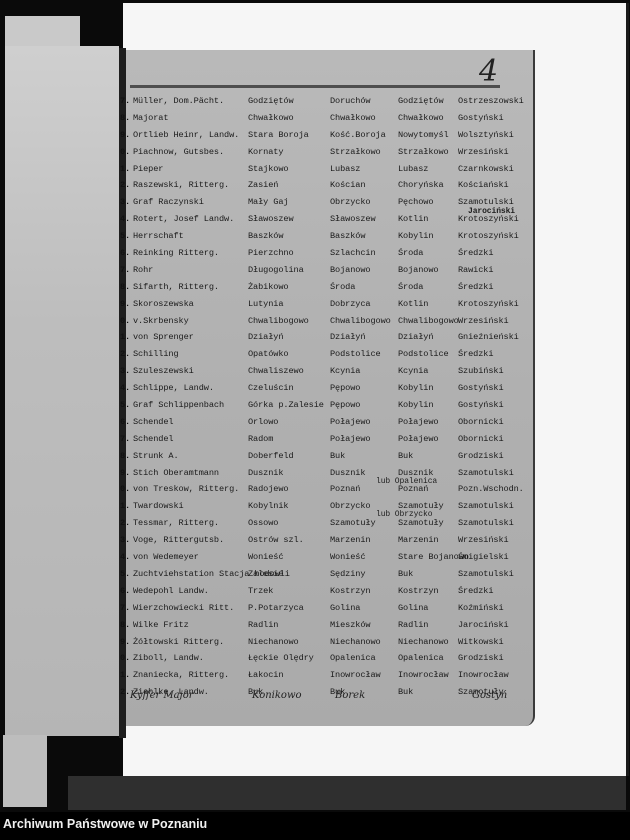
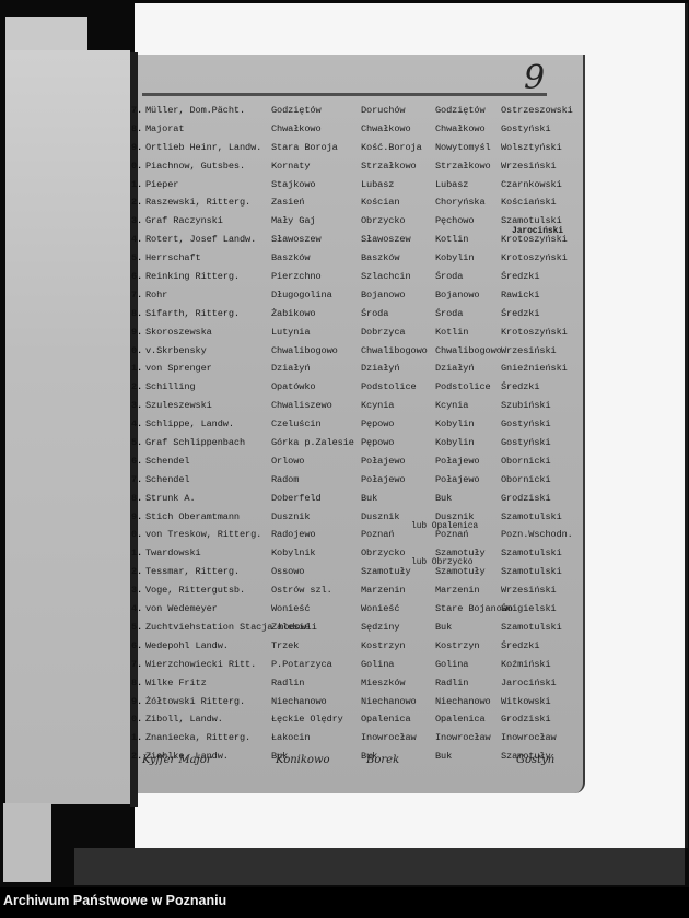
- 4
+ 9
  7.
  Müller, Dom.Pächt.
  Godziętów
  Doruchów
  Godziętów
  Ostrzeszowski
  8.
  Majorat
  Chwałkowo
  Chwałkowo
  Chwałkowo
  Gostyński
  9.
  Ortlieb Heinr, Landw.
  Stara Boroja
  Kość.Boroja
  Nowytomyśl
  Wolsztyński
  0.
  Piachnow, Gutsbes.
  Kornaty
  Strzałkowo
  Strzałkowo
  Wrzesiński
  1.
  Pieper
  Stajkowo
  Lubasz
  Lubasz
  Czarnkowski
  2.
  Raszewski, Ritterg.
  Zasień
  Kościan
  Choryńska
  Kościański
  3.
  Graf Raczynski
  Mały Gaj
  Obrzycko
  Pęchowo
  Szamotulski
  4.
  Rotert, Josef Landw.
  Sławoszew
  Sławoszew
  Kotlin
  Krotoszyński
  Jarociński
  5.
  Herrschaft
  Baszków
  Baszków
  Kobylin
  Krotoszyński
  6.
  Reinking Ritterg.
  Pierzchno
  Szlachcin
  Środa
  Średzki
  7.
  Rohr
  Długogolina
  Bojanowo
  Bojanowo
  Rawicki
  8.
  Sifarth, Ritterg.
  Żabikowo
  Środa
  Środa
  Średzki
  9.
  Skoroszewska
  Lutynia
  Dobrzyca
  Kotlin
  Krotoszyński
  0.
  v.Skrbensky
  Chwalibogowo
  Chwalibogowo
  Chwalibogowo
  Wrzesiński
  1.
  von Sprenger
  Działyń
  Działyń
  Działyń
  Gnieźnieński
  2.
  Schilling
  Opatówko
  Podstolice
  Podstolice
  Średzki
  3.
  Szuleszewski
  Chwaliszewo
  Kcynia
  Kcynia
  Szubiński
  4.
  Schlippe, Landw.
  Czeluścin
  Pępowo
  Kobylin
  Gostyński
  5.
  Graf Schlippenbach
  Górka p.Zalesie
  Pępowo
  Kobylin
  Gostyński
  6.
  Schendel
  Orlowo
  Połajewo
  Połajewo
  Obornicki
  7.
  Schendel
  Radom
  Połajewo
  Połajewo
  Obornicki
  8.
  Strunk A.
  Doberfeld
  Buk
  Buk
  Grodziski
  9.
  Stich Oberamtmann
  Dusznik
  Dusznik
  Dusznik
  Szamotulski
  lub Opalenica
  0.
  von Treskow, Ritterg.
  Radojewo
  Poznań
  Poznań
  Pozn.Wschodn.
  1.
  Twardowski
  Kobylnik
  Obrzycko
  Szamotuły
  Szamotulski
  lub Obrzycko
  2.
  Tessmar, Ritterg.
  Ossowo
  Szamotuły
  Szamotuły
  Szamotulski
  3.
  Voge, Rittergutsb.
  Ostrów szl.
  Marzenin
  Marzenin
  Wrzesiński
  4.
  von Wedemeyer
  Wonieść
  Wonieść
  Stare Bojanowo
  Śmigielski
  5.
  Zuchtviehstation Stacja hodowli
  Zalesie
  Sędziny
  Buk
  Szamotulski
  6.
  Wedepohl Landw.
  Trzek
  Kostrzyn
  Kostrzyn
  Średzki
  7.
  Wierzchowiecki Ritt.
  P.Potarzyca
  Golina
  Golina
  Koźmiński
  8.
  Wilke Fritz
  Radlin
  Mieszków
  Radlin
  Jarociński
  9.
  Żółtowski Ritterg.
  Niechanowo
  Niechanowo
  Niechanowo
  Witkowski
  0.
  Ziboll, Landw.
  Łęckie Olędry
  Opalenica
  Opalenica
  Grodziski
  1.
  Znaniecka, Ritterg.
  Łakocin
  Inowrocław
  Inowrocław
  Inowrocław
  2.
  Ziehlke, Landw.
  Buk
  Buk
  Buk
  Szamotuły
  Kyffer Major
  Konikowo
  Borek
  Gostyń
  Archiwum Państwowe w Poznaniu
